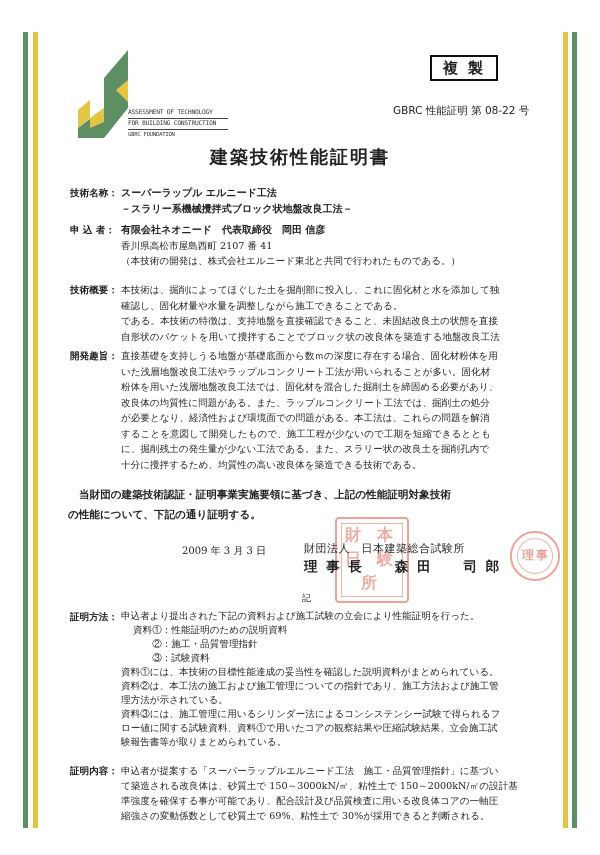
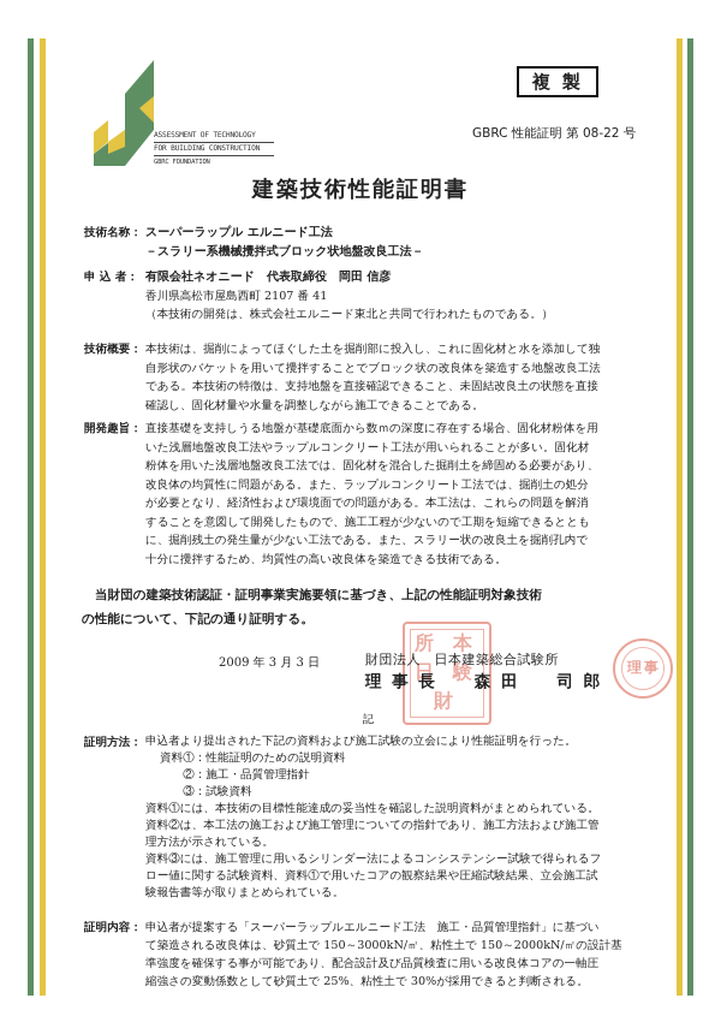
  複製
  GBRC 性能証明 第 08-22 号
  建築技術性能証明書
  技術名称：
  スーパーラップル エルニード工法
  －スラリー系機械攪拌式ブロック状地盤改良工法－
  申 込 者：
  有限会社ネオニード 代表取締役 岡田 信彦
  香川県高松市屋島西町 2107 番 41
  （本技術の開発は、株式会社エルニード東北と共同で行われたものである。）
  技術概要：
  本技術は、掘削によってほぐした土を掘削部に投入し、これに固化材と水を添加して独
- 確認し、固化材量や水量を調整しながら施工できることである。
+ 自形状のバケットを用いて攪拌することでブロック状の改良体を築造する地盤改良工法
  である。本技術の特徴は、支持地盤を直接確認できること、未固結改良土の状態を直接
- 自形状のバケットを用いて攪拌することでブロック状の改良体を築造する地盤改良工法
+ 確認し、固化材量や水量を調整しながら施工できることである。
  開発趣旨：
  直接基礎を支持しうる地盤が基礎底面から数ｍの深度に存在する場合、固化材粉体を用
  いた浅層地盤改良工法やラップルコンクリート工法が用いられることが多い。固化材
  粉体を用いた浅層地盤改良工法では、固化材を混合した掘削土を締固める必要があり、
  改良体の均質性に問題がある。また、ラップルコンクリート工法では、掘削土の処分
  が必要となり、経済性および環境面での問題がある。本工法は、これらの問題を解消
  することを意図して開発したもので、施工工程が少ないので工期を短縮できるととも
  に、掘削残土の発生量が少ない工法である。また、スラリー状の改良土を掘削孔内で
  十分に攪拌するため、均質性の高い改良体を築造できる技術である。
  当財団の建築技術認証・証明事業実施要領に基づき、上記の性能証明対象技術
  の性能について、下記の通り証明する。
- 財
+ 所
  本
  日
  験
- 所
+ 財
  理
  事
  2009 年 3 月 3 日
  財団法人 日本建築総合試験所
  理 事 長 森 田 司 郎
  記
  証明方法：
  申込者より提出された下記の資料および施工試験の立会により性能証明を行った。
  資料①：性能証明のための説明資料
  ②：施工・品質管理指針
  ③：試験資料
  資料①には、本技術の目標性能達成の妥当性を確認した説明資料がまとめられている。
  資料②は、本工法の施工および施工管理についての指針であり、施工方法および施工管
  理方法が示されている。
  資料③には、施工管理に用いるシリンダー法によるコンシステンシー試験で得られるフ
  ロー値に関する試験資料、資料①で用いたコアの観察結果や圧縮試験結果、立会施工試
  験報告書等が取りまとめられている。
  証明内容：
  申込者が提案する「スーパーラップルエルニード工法 施工・品質管理指針」に基づい
  て築造される改良体は、砂質土で 150～3000kN/㎡、粘性土で 150～2000kN/㎡の設計基
  準強度を確保する事が可能であり、配合設計及び品質検査に用いる改良体コアの一軸圧
- 縮強さの変動係数として砂質土で 69%、粘性土で 30%が採用できると判断される。
+ 縮強さの変動係数として砂質土で 25%、粘性土で 30%が採用できると判断される。
